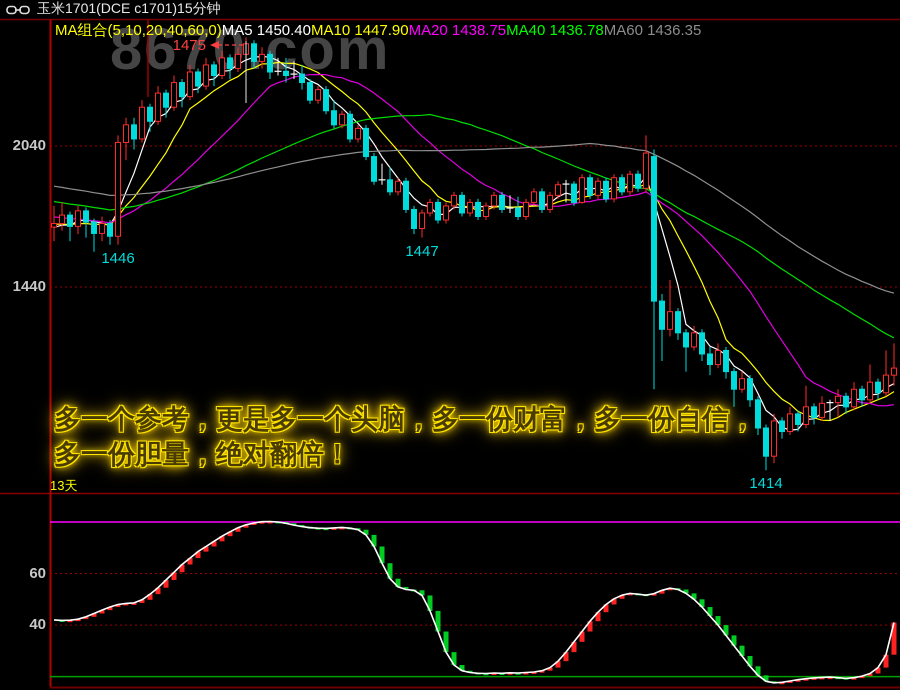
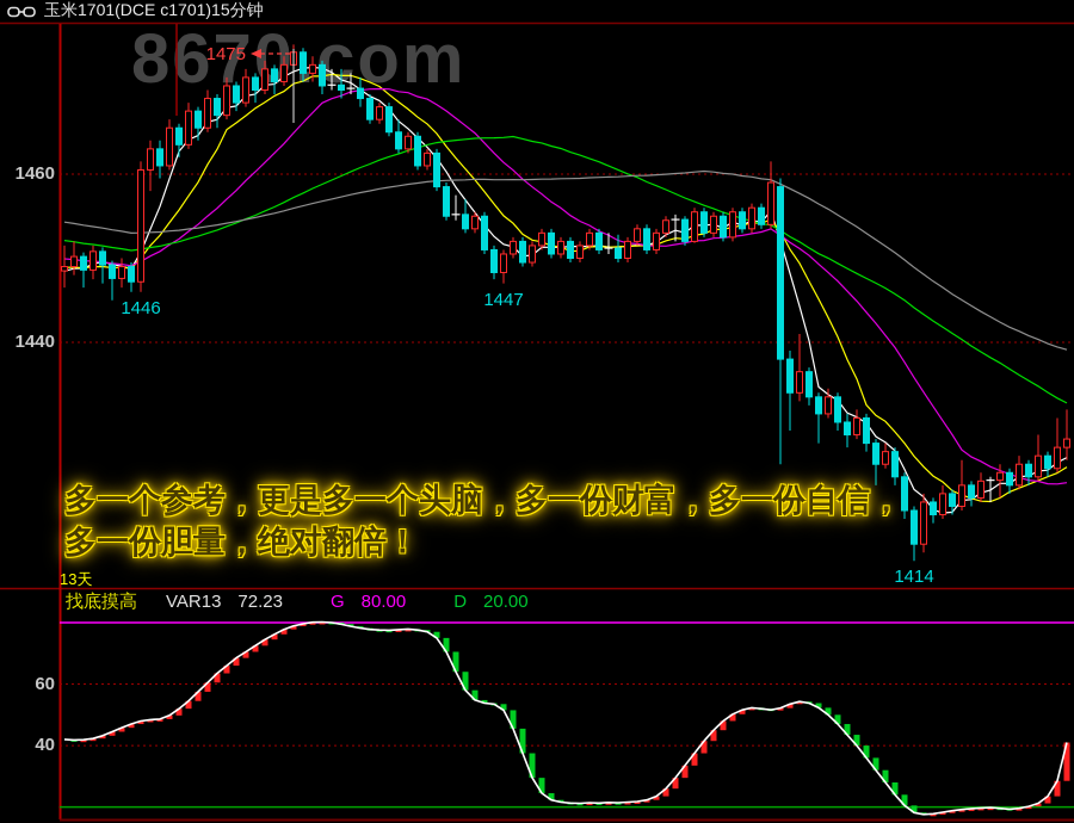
  玉米1701(DCE c1701)15分钟
  8670com
- MA组合(5,10,20,40,60,0)MA5 1450.40MA10 1447.90MA20 1438.75MA40 1436.78MA60 1436.35
- 2040
+ 1460
  1440
  1475
  1446
  1447
  1414
  60
  40
  多一个参考，更是多一个头脑，多一份财富，多一份自信，
  多一份胆量，绝对翻倍！
  13天
+ 找底摸高 VAR13 72.23 G 80.00 D 20.00
